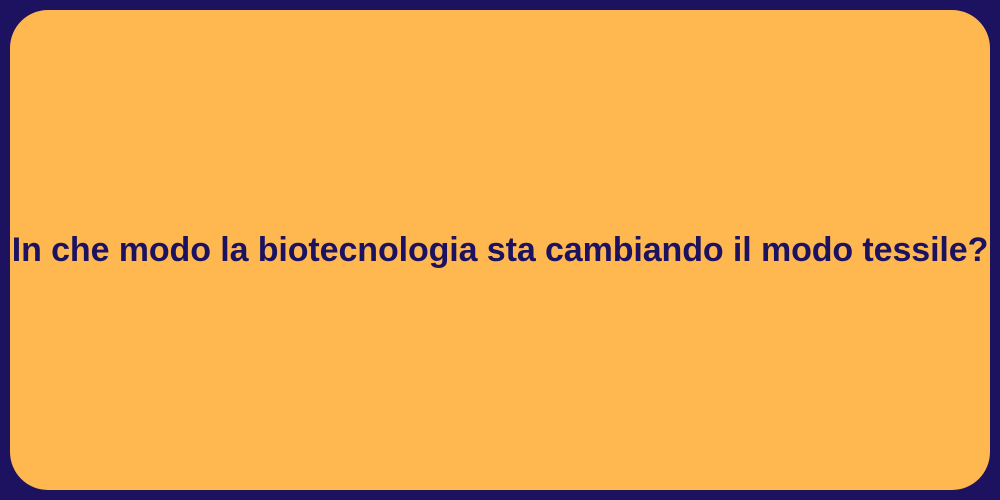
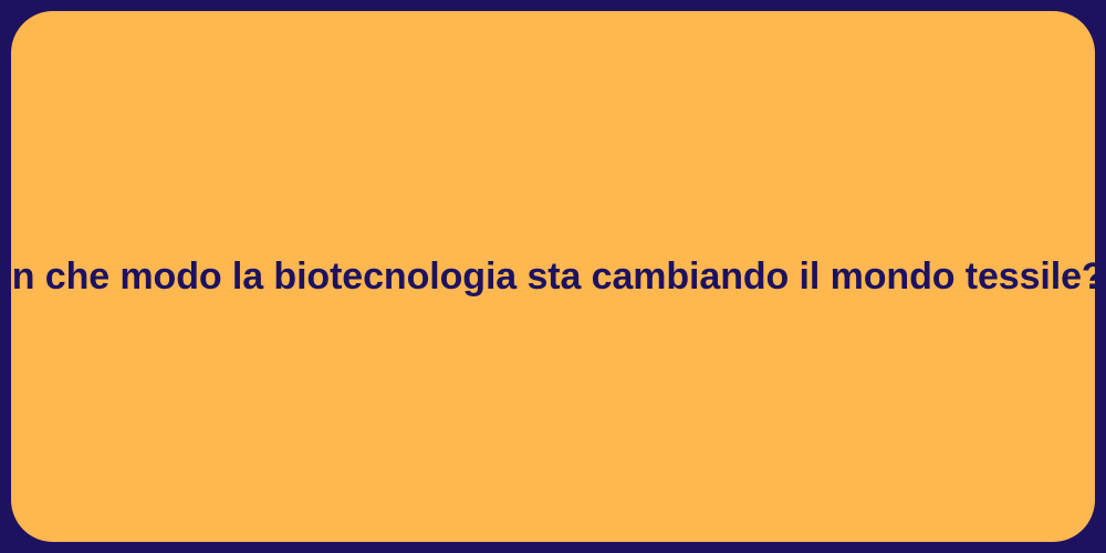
- In che modo la biotecnologia sta cambiando il modo tessile?
+ In che modo la biotecnologia sta cambiando il mondo tessile?
